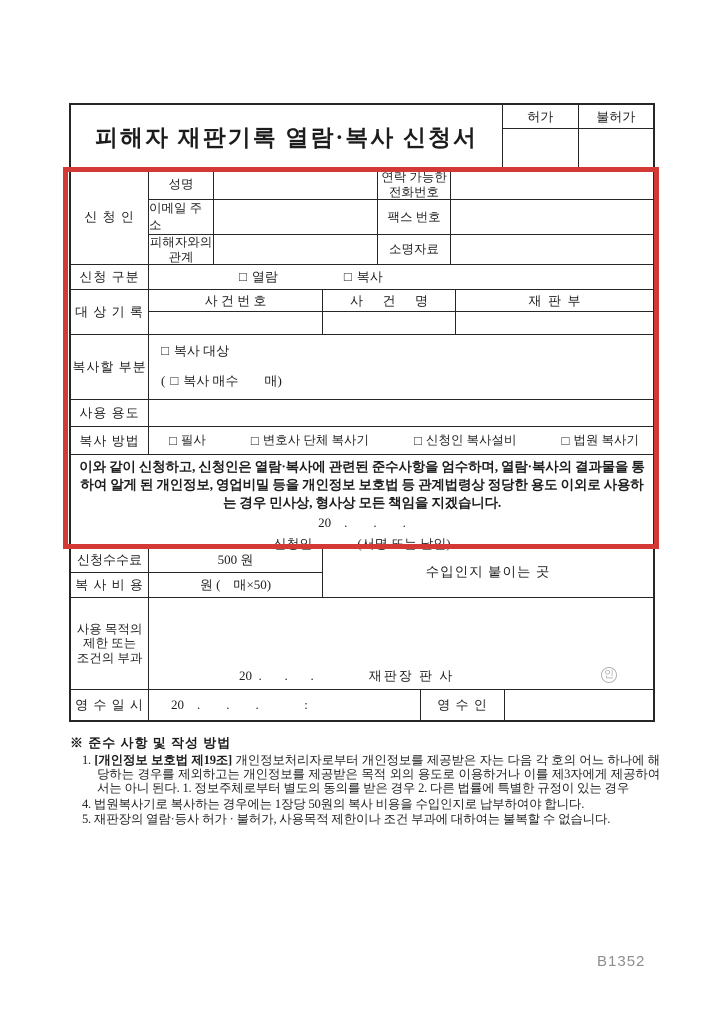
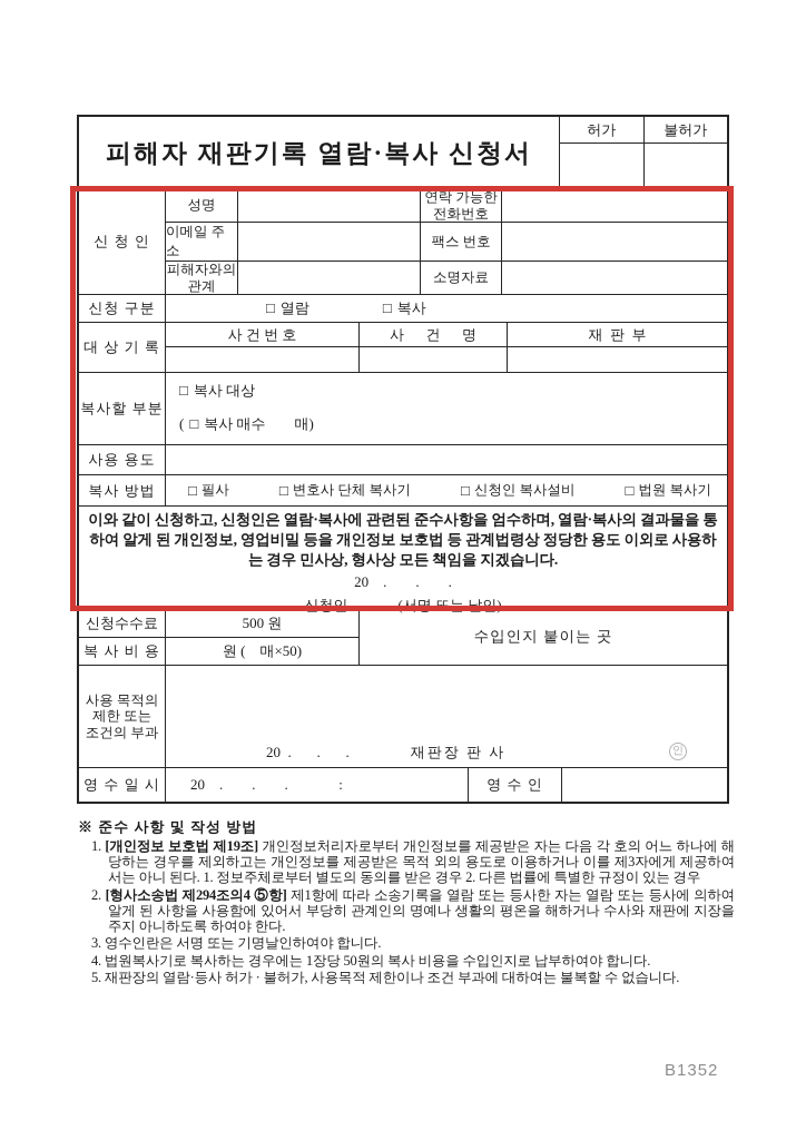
  피해자 재판기록 열람·복사 신청서
  허가
  불허가
  신 청 인
  성명
  연락 가능한
  전화번호
  이메일 주소
  팩스 번호
  피해자와의
  관계
  소명자료
  신청 구분
  □
  열람
  □
  복사
  대 상 기 록
  사 건 번 호
  사 건 명
  재 판 부
  복사할 부분
  □
  복사 대상
  (
  □
  복사 매수 매)
  사용 용도
  복사 방법
  □
  필사
  □
  변호사 단체 복사기
  □
  신청인 복사설비
  □
  법원 복사기
  이와 같이 신청하고, 신청인은 열람·복사에 관련된 준수사항을 엄수하며, 열람·복사의 결과물을 통하여 알게 된 개인정보, 영업비밀 등을 개인정보 보호법 등 관계법령상 정당한 용도 이외로 사용하는 경우 민사상, 형사상 모든 책임을 지겠습니다.
  20 . . .
  신청인
  (서명 또는 날인)
  신청수수료
  500 원
  복 사 비 용
  원 ( 매×50)
  수입인지 붙이는 곳
  사용 목적의
  제한 또는
  조건의 부과
  20 . . .
  재판장 판 사
  인
  영 수 일 시
  20 . . . :
  영 수 인
  ※ 준수 사항 및 작성 방법
  1. [개인정보 보호법 제19조] 개인정보처리자로부터 개인정보를 제공받은 자는 다음 각 호의 어느 하나에 해당하는 경우를 제외하고는 개인정보를 제공받은 목적 외의 용도로 이용하거나 이를 제3자에게 제공하여서는 아니 된다. 1. 정보주체로부터 별도의 동의를 받은 경우 2. 다른 법률에 특별한 규정이 있는 경우
+ 2. [형사소송법 제294조의4 ⑤항] 제1항에 따라 소송기록을 열람 또는 등사한 자는 열람 또는 등사에 의하여 알게 된 사항을 사용함에 있어서 부당히 관계인의 명예나 생활의 평온을 해하거나 수사와 재판에 지장을 주지 아니하도록 하여야 한다.
+ 3. 영수인란은 서명 또는 기명날인하여야 합니다.
  4. 법원복사기로 복사하는 경우에는 1장당 50원의 복사 비용을 수입인지로 납부하여야 합니다.
  5. 재판장의 열람·등사 허가 · 불허가, 사용목적 제한이나 조건 부과에 대하여는 불복할 수 없습니다.
  B1352
